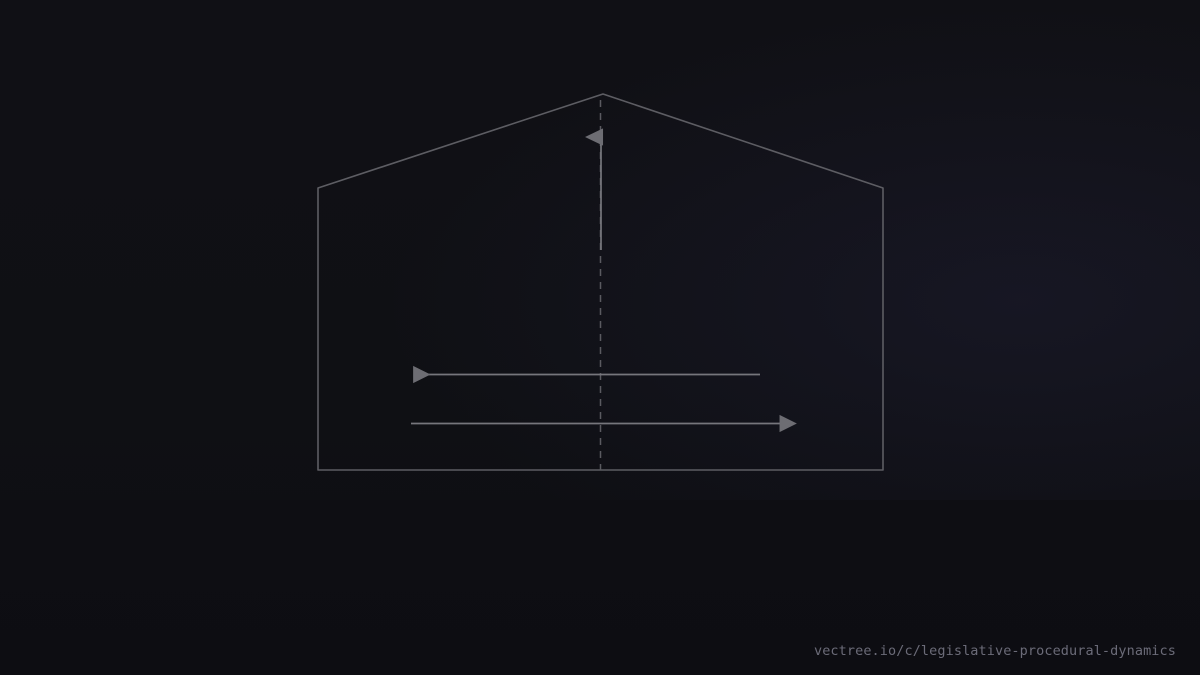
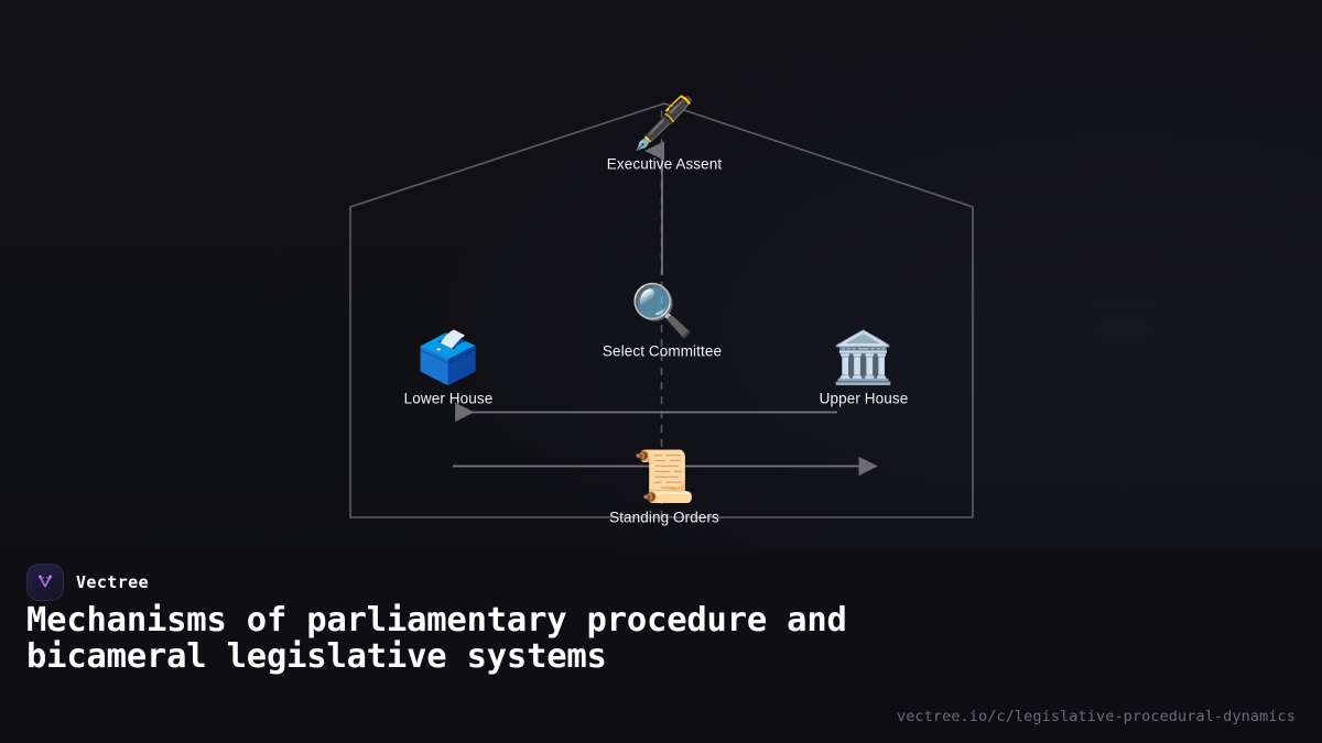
+ 🖋️
+ Executive Assent
+ 🔍
+ Select Committee
+ 🗳️
+ Lower House
+ 🏛️
+ Upper House
+ 📜
+ Standing Orders
+ Vectree
+ Mechanisms of parliamentary procedure and bicameral legislative systems
  vectree.io/c/legislative-procedural-dynamics
